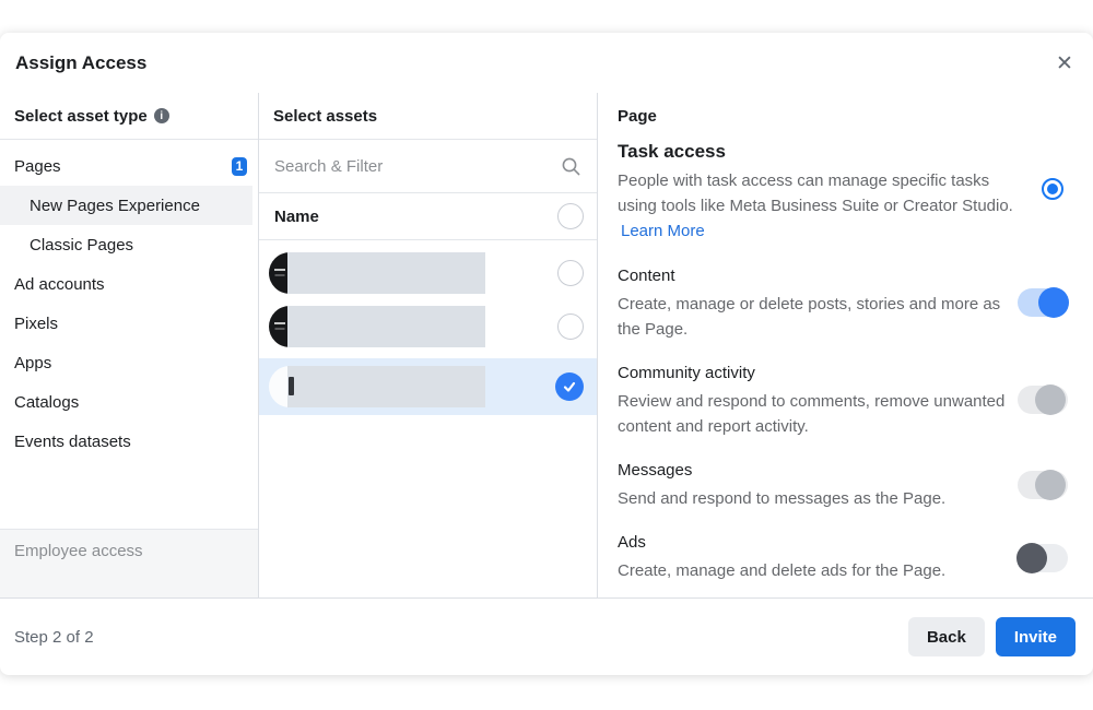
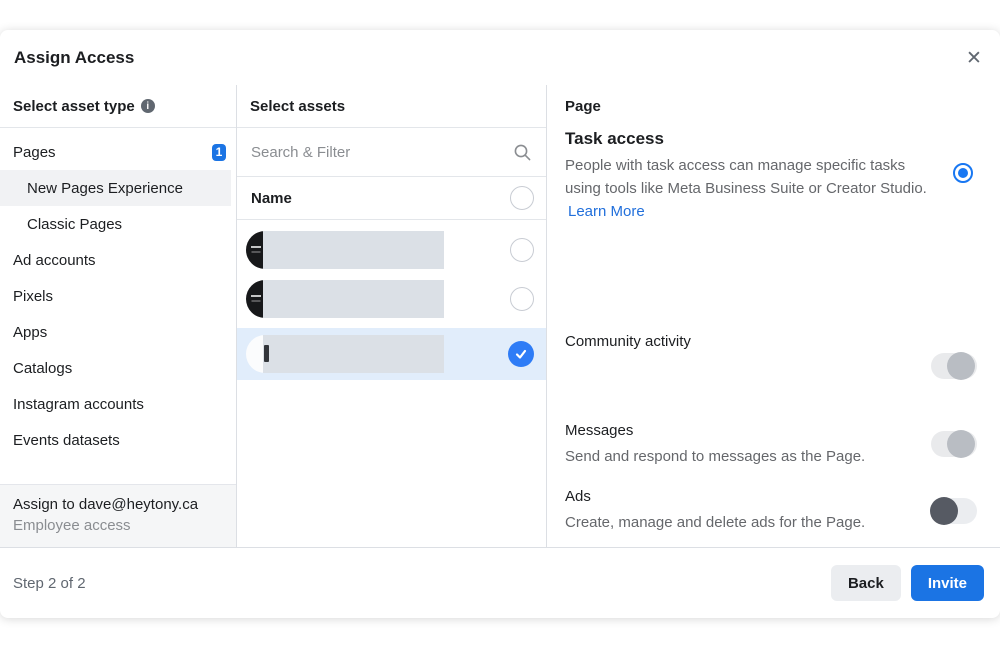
  Assign Access
  ✕
  Select asset type
  i
  Pages
  1
  New Pages Experience
  Classic Pages
  Ad accounts
  Pixels
  Apps
  Catalogs
+ Instagram accounts
  Events datasets
+ Assign to dave@heytony.ca
  Employee access
  Select assets
  Search & Filter
  Name
  Page
  Task access
  People with task access can manage specific tasks using tools like Meta Business Suite or Creator Studio. Learn More
- Content
- Create, manage or delete posts, stories and more as the Page.
  Community activity
- Review and respond to comments, remove unwanted content and report activity.
  Messages
  Send and respond to messages as the Page.
  Ads
  Create, manage and delete ads for the Page.
  Step 2 of 2
  Back
  Invite
